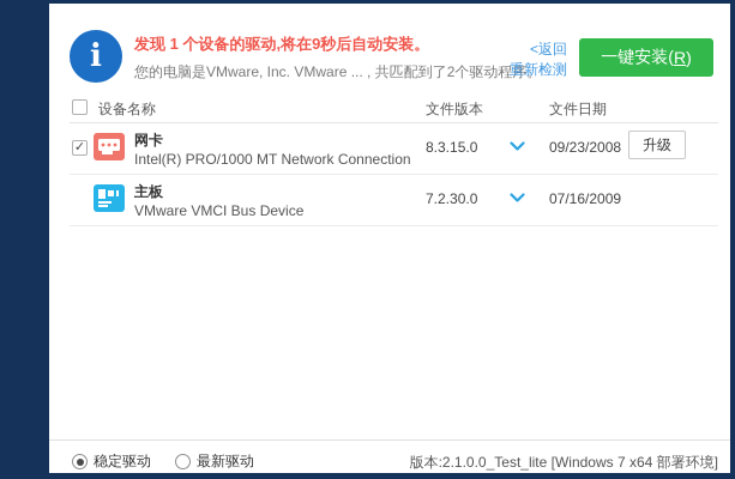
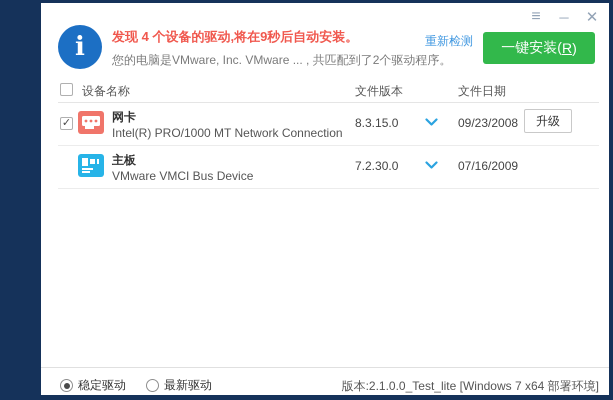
+ ≡
+ ─
+ ✕
  i
- 发现 1 个设备的驱动,将在9秒后自动安装。
+ 发现 4 个设备的驱动,将在9秒后自动安装。
  您的电脑是VMware, Inc. VMware ... , 共匹配到了2个驱动程序。
- <返回
  重新检测
  一键安装(
  R
  )
  设备名称
  文件版本
  文件日期
  ✓
  网卡
  Intel(R) PRO/1000 MT Network Connection
  8.3.15.0
  09/23/2008
  升级
  主板
  VMware VMCI Bus Device
  7.2.30.0
  07/16/2009
  稳定驱动
  最新驱动
  版本:2.1.0.0_Test_lite [Windows 7 x64 部署环境]
